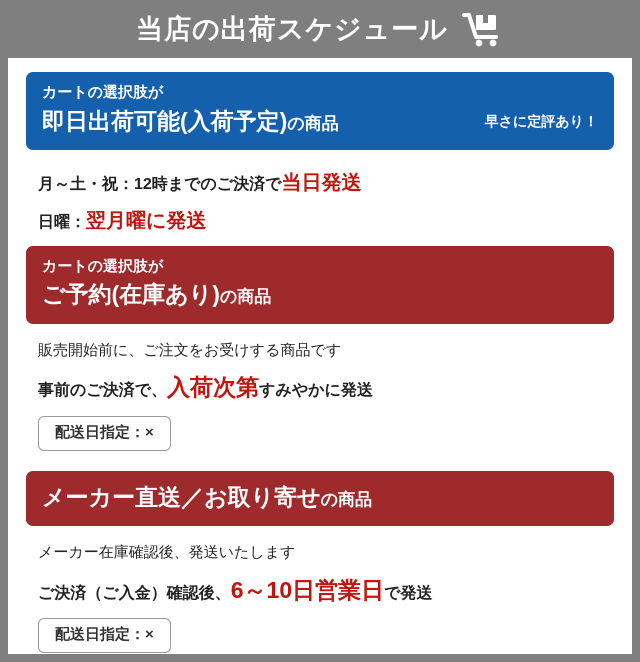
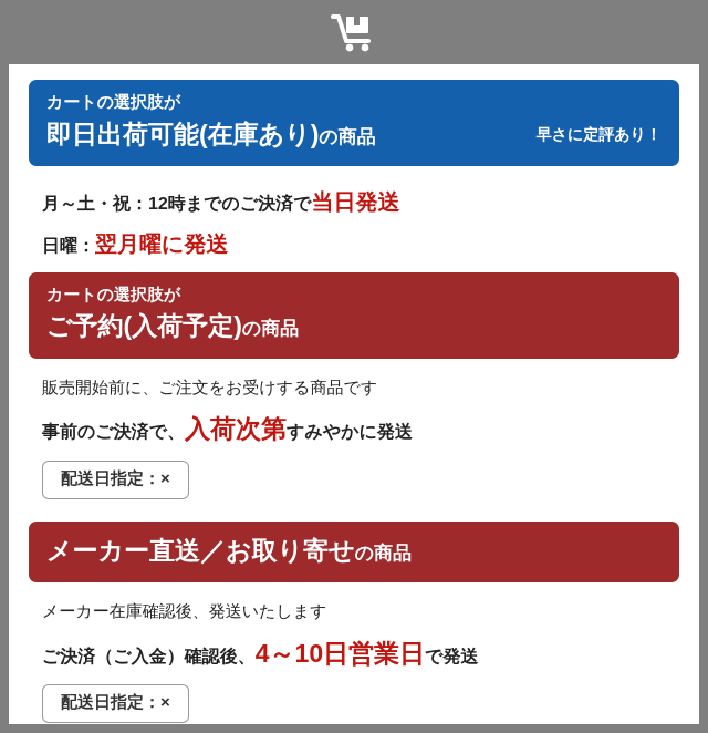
- 当店の出荷スケジュール
  カートの選択肢が
- 即日出荷可能(入荷予定)の商品
+ 即日出荷可能(在庫あり)の商品
  早さに定評あり！
  月～土・祝：12時までのご決済で当日発送
  日曜：翌月曜に発送
  カートの選択肢が
- ご予約(在庫あり)の商品
+ ご予約(入荷予定)の商品
  販売開始前に、ご注文をお受けする商品です
  事前のご決済で、入荷次第すみやかに発送
  配送日指定：×
  メーカー直送／お取り寄せの商品
  メーカー在庫確認後、発送いたします
- ご決済（ご入金）確認後、6～10日営業日で発送
+ ご決済（ご入金）確認後、4～10日営業日で発送
  配送日指定：×
